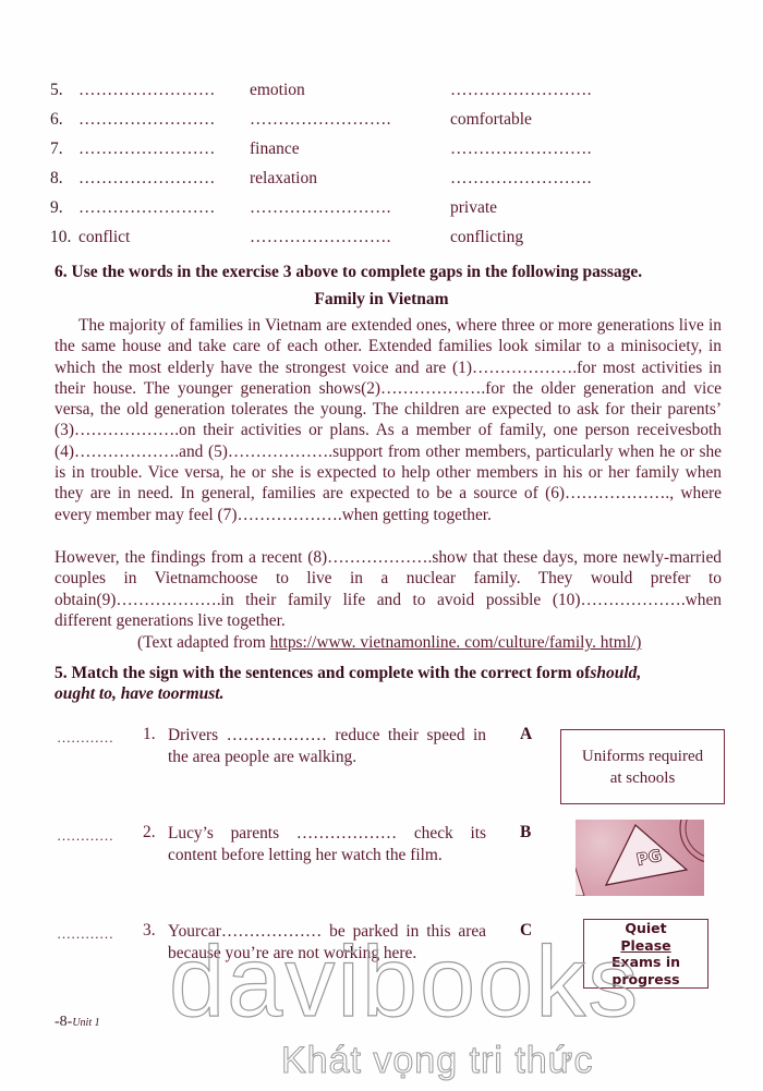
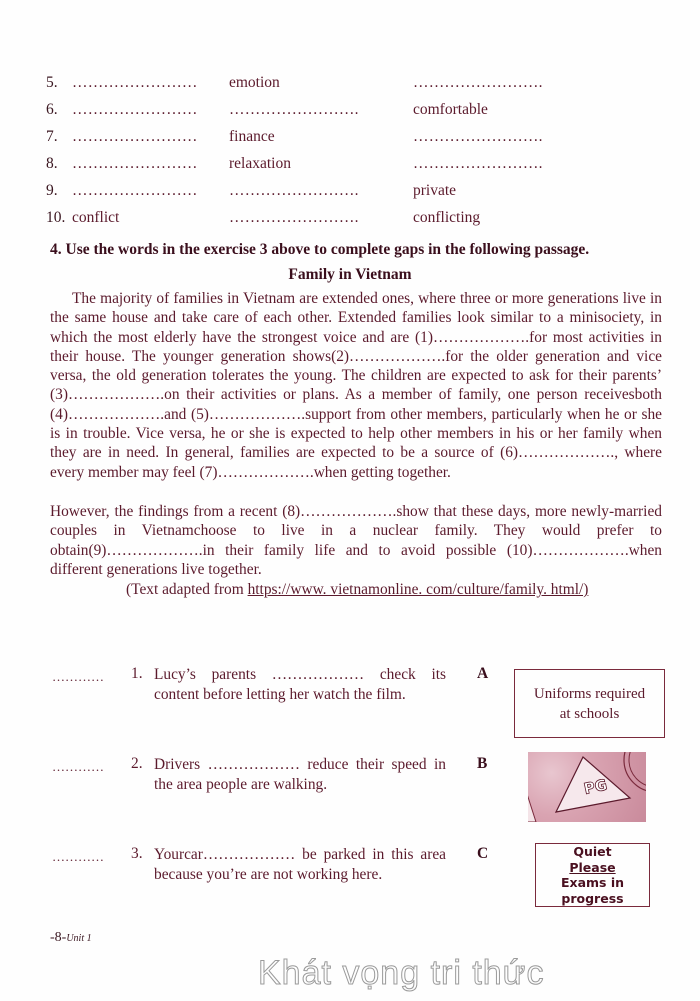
  5.
  ……………………
  emotion
  …………………….
  6.
  ……………………
  …………………….
  comfortable
  7.
  ……………………
  finance
  …………………….
  8.
  ……………………
  relaxation
  …………………….
  9.
  ……………………
  …………………….
  private
  10.
  conflict
  …………………….
  conflicting
- 6. Use the words in the exercise 3 above to complete gaps in the following passage.
+ 4. Use the words in the exercise 3 above to complete gaps in the following passage.
  Family in Vietnam
  The majority of families in Vietnam are extended ones, where three or more generations live in the same house and take care of each other. Extended families look similar to a minisociety, in which the most elderly have the strongest voice and are (1)……………….for most activities in their house. The younger generation shows(2)……………….for the older generation and vice versa, the old generation tolerates the young. The children are expected to ask for their parents’ (3)……………….on their activities or plans. As a member of family, one person receivesboth (4)……………….and (5)……………….support from other members, particularly when he or she is in trouble. Vice versa, he or she is expected to help other members in his or her family when they are in need. In general, families are expected to be a source of (6)………………., where every member may feel (7)……………….when getting together.
  However, the findings from a recent (8)……………….show that these days, more newly-married couples in Vietnamchoose to live in a nuclear family. They would prefer to obtain(9)……………….in their family life and to avoid possible (10)……………….when different generations live together.
  (Text adapted from https://www. vietnamonline. com/culture/family. html/)
- 5. Match the sign with the sentences and complete with the correct form ofshould,
- ought to, have toormust.
  …………
  1.
- Drivers ……………… reduce their speed in the area people are walking.
+ Lucy’s parents ……………… check its content before letting her watch the film.
  A
  …………
  2.
- Lucy’s parents ……………… check its content before letting her watch the film.
+ Drivers ……………… reduce their speed in the area people are walking.
  B
  …………
  3.
  Yourcar……………… be parked in this area because you’re are not working here.
  C
  Uniforms required
  at schools
  Quiet
  Please
  Exams in
  progress
- davibooks
  Khát vọng tri thức
  -8-Unit 1
